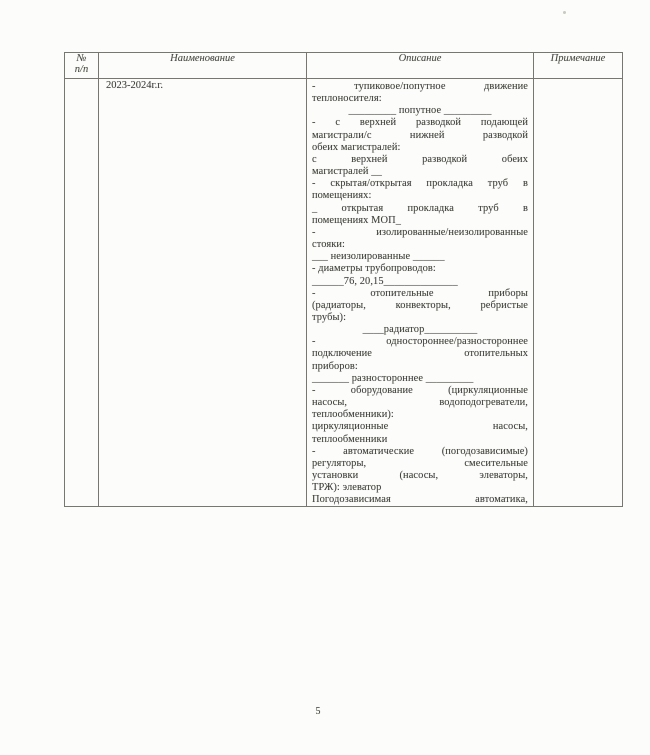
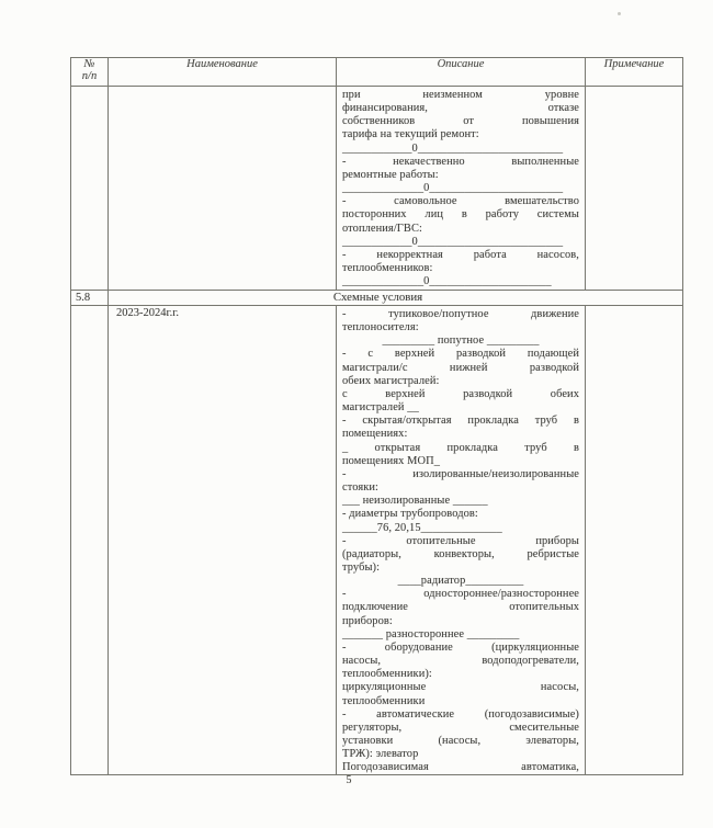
  № п/п	Наименование	Описание	Примечание
+ 		при неизменном уровнефинансирования, отказесобственников от повышениятарифа на текущий ремонт:____________0_________________________- некачественно выполненныеремонтные работы:______________0_______________________- самовольное вмешательствопосторонних лиц в работу системыотопления/ГВС:____________0_________________________- некорректная работа насосов,теплообменников:______________0_____________________
+ 5.8	Схемные условия
  	2023-2024г.г.	- тупиковое/попутное движениетеплоносителя:_________ попутное _________- с верхней разводкой подающеймагистрали/с нижней разводкойобеих магистралей:с верхней разводкой обеихмагистралей __- скрытая/открытая прокладка труб впомещениях:_ открытая прокладка труб впомещениях МОП_- изолированные/неизолированныестояки:___ неизолированные ______- диаметры трубопроводов:______76, 20,15______________- отопительные приборы(радиаторы, конвекторы, ребристыетрубы):____радиатор__________- одностороннее/разностороннееподключение отопительныхприборов:_______ разностороннее _________- оборудование (циркуляционныенасосы, водоподогреватели,теплообменники):циркуляционные насосы,теплообменники- автоматические (погодозависимые)регуляторы, смесительныеустановки (насосы, элеваторы,ТРЖ): элеваторПогодозависимая автоматика,
  5
